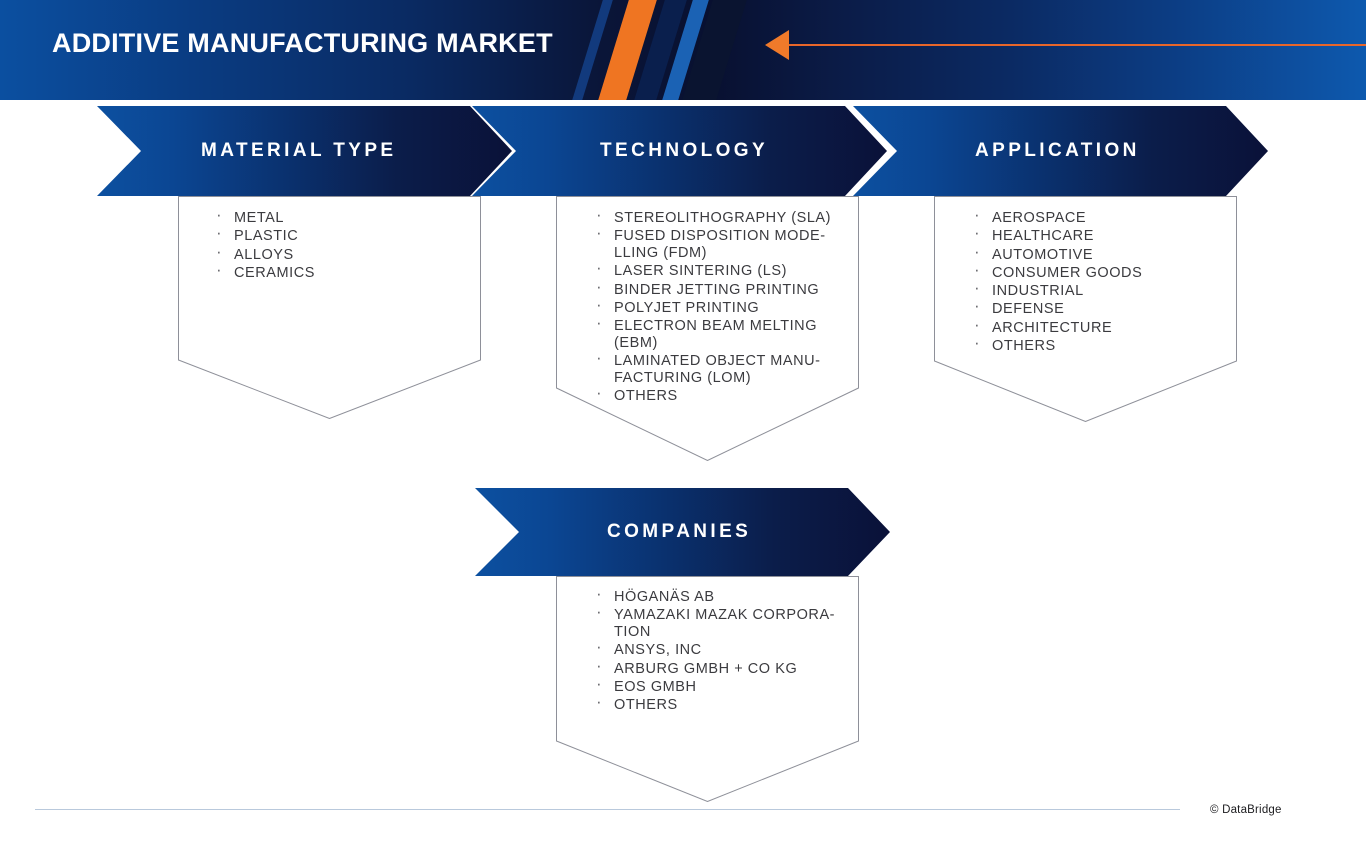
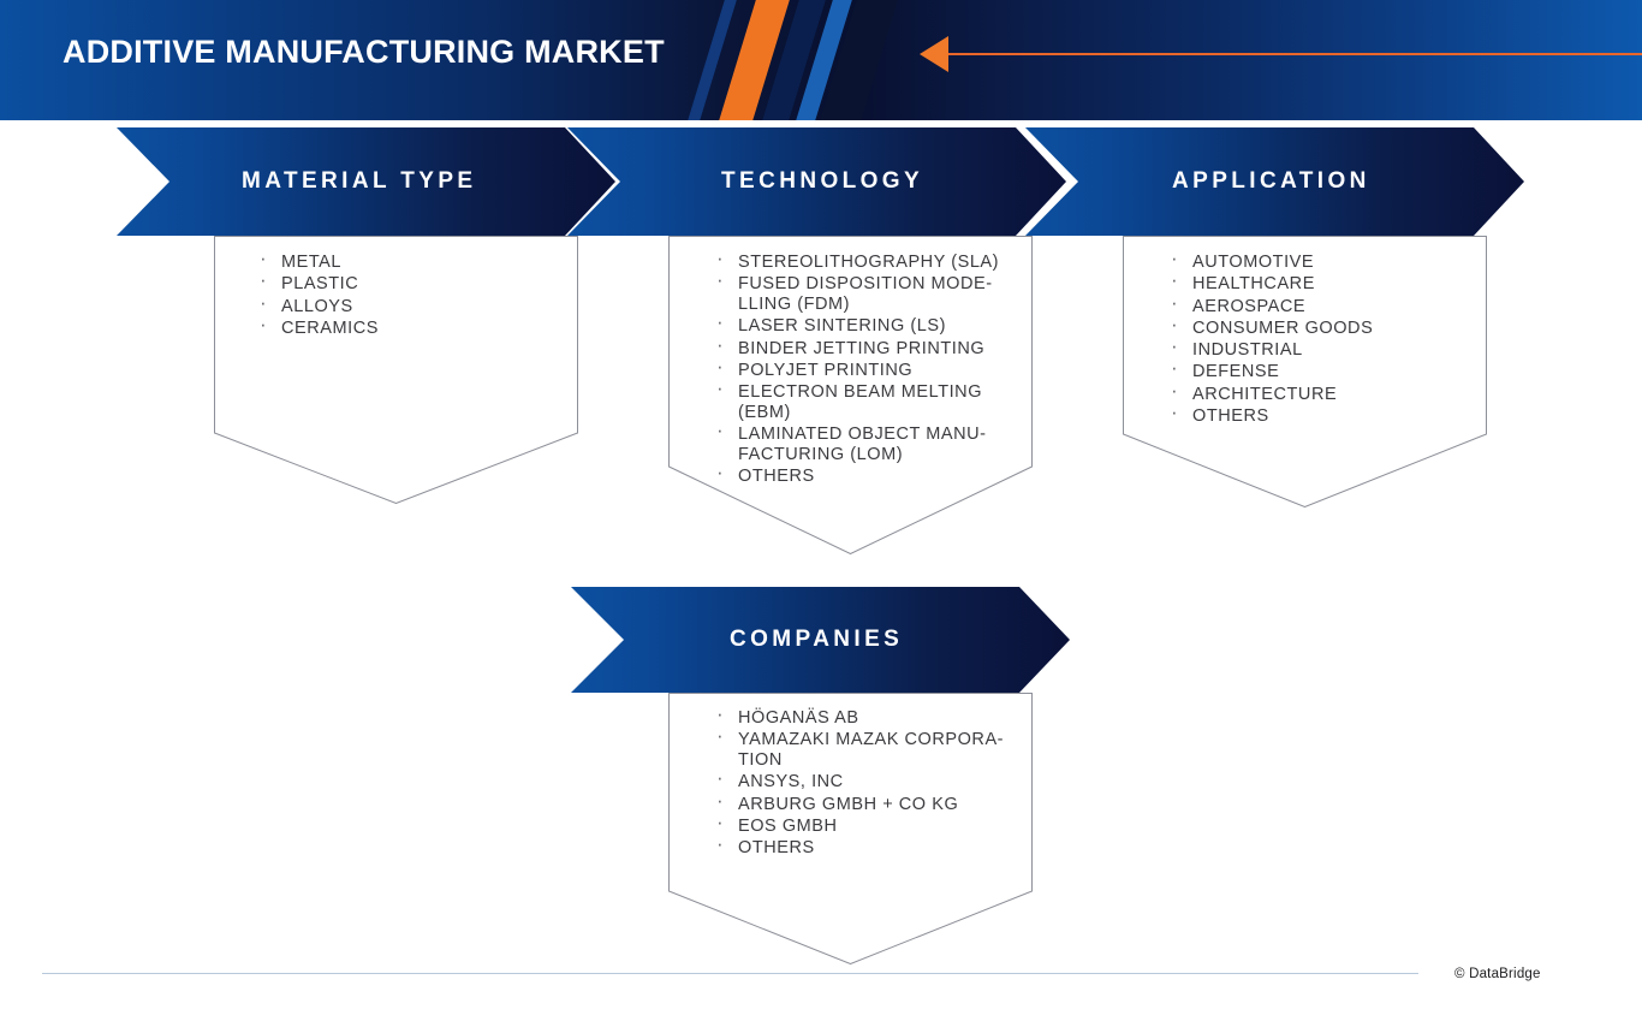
  ADDITIVE MANUFACTURING MARKET
  MATERIAL TYPE
  TECHNOLOGY
  APPLICATION
  METAL
  PLASTIC
  ALLOYS
  CERAMICS
  STEREOLITHOGRAPHY (SLA)
  FUSED DISPOSITION MODE-LLING (FDM)
  LASER SINTERING (LS)
  BINDER JETTING PRINTING
  POLYJET PRINTING
  ELECTRON BEAM MELTING (EBM)
  LAMINATED OBJECT MANU-FACTURING (LOM)
  OTHERS
- AEROSPACE
+ AUTOMOTIVE
  HEALTHCARE
- AUTOMOTIVE
+ AEROSPACE
  CONSUMER GOODS
  INDUSTRIAL
  DEFENSE
  ARCHITECTURE
  OTHERS
  COMPANIES
  HÖGANÄS AB
  YAMAZAKI MAZAK CORPORA-TION
  ANSYS, INC
  ARBURG GMBH + CO KG
  EOS GMBH
  OTHERS
  © DataBridge
